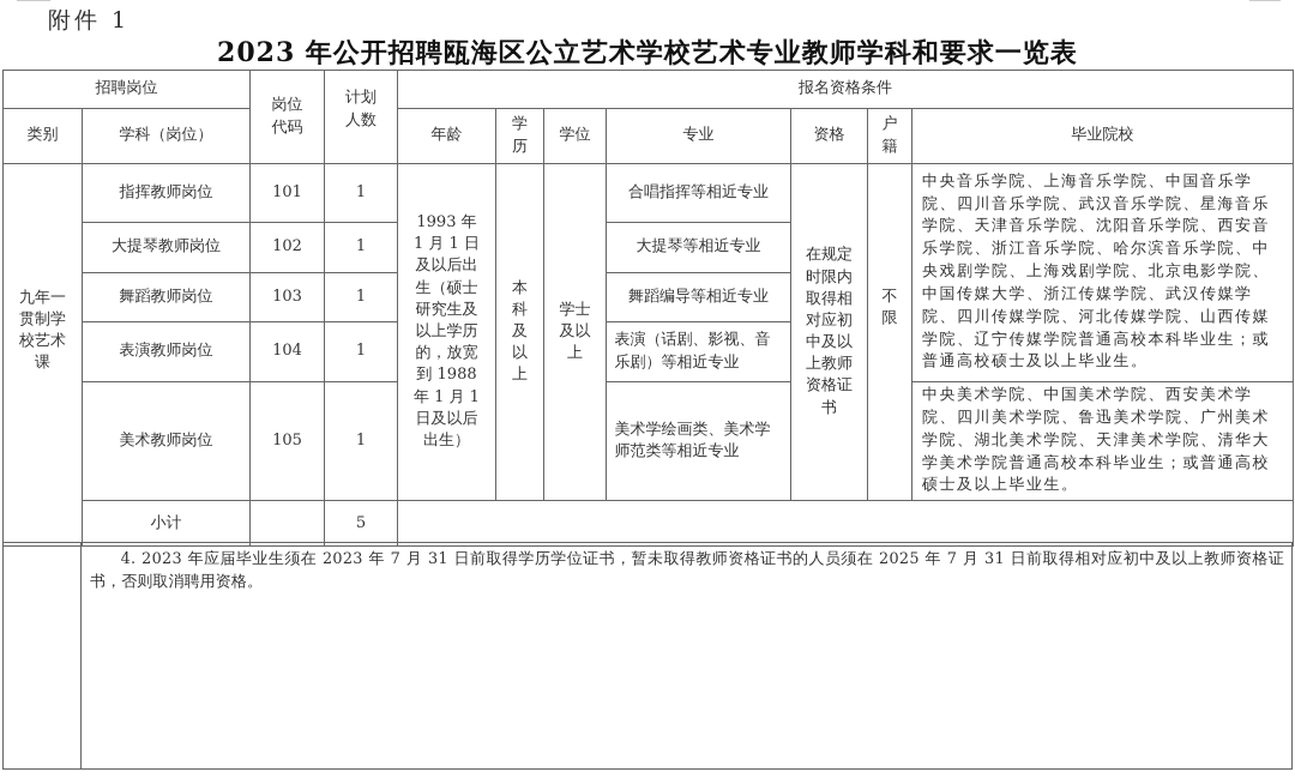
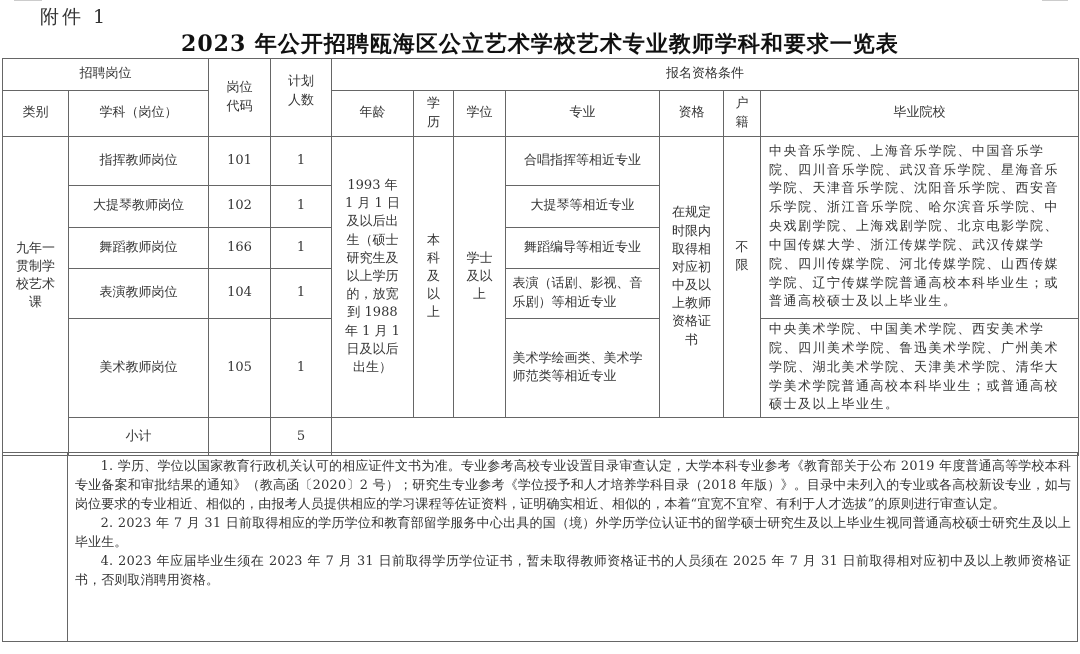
  附件 1
  2023 年公开招聘瓯海区公立艺术学校艺术专业教师学科和要求一览表
  招聘岗位	岗位代码	计划人数	报名资格条件
  类别	学科（岗位）	年龄	学历	学位	专业	资格	户籍	毕业院校
  九年一贯制学校艺术课	指挥教师岗位	101	1	1993 年 1 月 1 日及以后出生（硕士研究生及以上学历的，放宽到 1988 年 1 月 1 日及以后出生）	本科及以上	学士及以上	合唱指挥等相近专业	在规定时限内取得相对应初中及以上教师资格证书	不限	中央音乐学院、上海音乐学院、中国音乐学院、四川音乐学院、武汉音乐学院、星海音乐学院、天津音乐学院、沈阳音乐学院、西安音乐学院、浙江音乐学院、哈尔滨音乐学院、中央戏剧学院、上海戏剧学院、北京电影学院、中国传媒大学、浙江传媒学院、武汉传媒学院、四川传媒学院、河北传媒学院、山西传媒学院、辽宁传媒学院普通高校本科毕业生；或普通高校硕士及以上毕业生。
  大提琴教师岗位	102	1	大提琴等相近专业
- 舞蹈教师岗位	103	1	舞蹈编导等相近专业
+ 舞蹈教师岗位	166	1	舞蹈编导等相近专业
  表演教师岗位	104	1	表演（话剧、影视、音乐剧）等相近专业
  美术教师岗位	105	1	美术学绘画类、美术学师范类等相近专业	中央美术学院、中国美术学院、西安美术学院、四川美术学院、鲁迅美术学院、广州美术学院、湖北美术学院、天津美术学院、清华大学美术学院普通高校本科毕业生；或普通高校硕士及以上毕业生。
  小计		5
+ 1. 学历、学位以国家教育行政机关认可的相应证件文书为准。专业参考高校专业设置目录审查认定，大学本科专业参考《教育部关于公布 2019 年度普通高等学校本科专业备案和审批结果的通知》（教高函〔2020〕2 号）；研究生专业参考《学位授予和人才培养学科目录（2018 年版）》。目录中未列入的专业或各高校新设专业，如与岗位要求的专业相近、相似的，由报考人员提供相应的学习课程等佐证资料，证明确实相近、相似的，本着“宜宽不宜窄、有利于人才选拔”的原则进行审查认定。
+ 2. 2023 年 7 月 31 日前取得相应的学历学位和教育部留学服务中心出具的国（境）外学历学位认证书的留学硕士研究生及以上毕业生视同普通高校硕士研究生及以上毕业生。
  4. 2023 年应届毕业生须在 2023 年 7 月 31 日前取得学历学位证书，暂未取得教师资格证书的人员须在 2025 年 7 月 31 日前取得相对应初中及以上教师资格证书，否则取消聘用资格。
